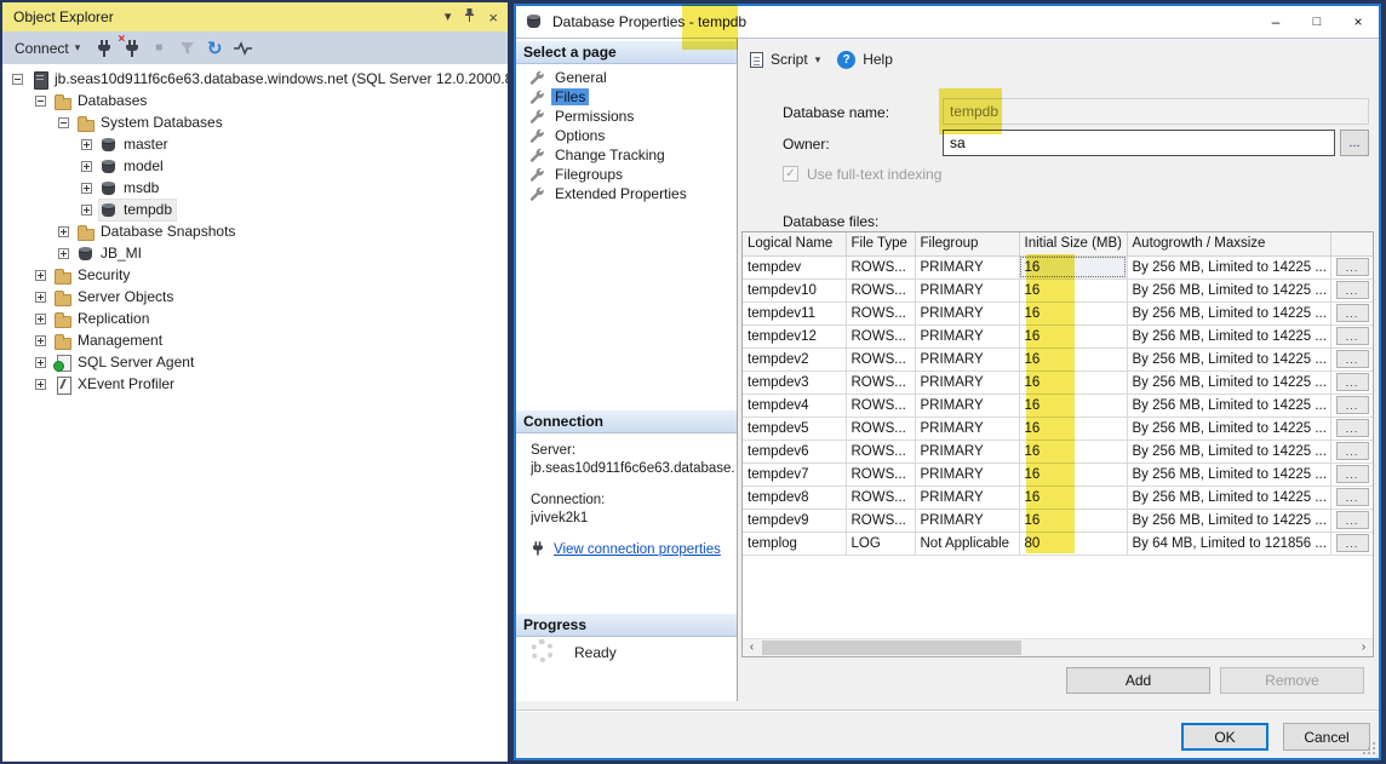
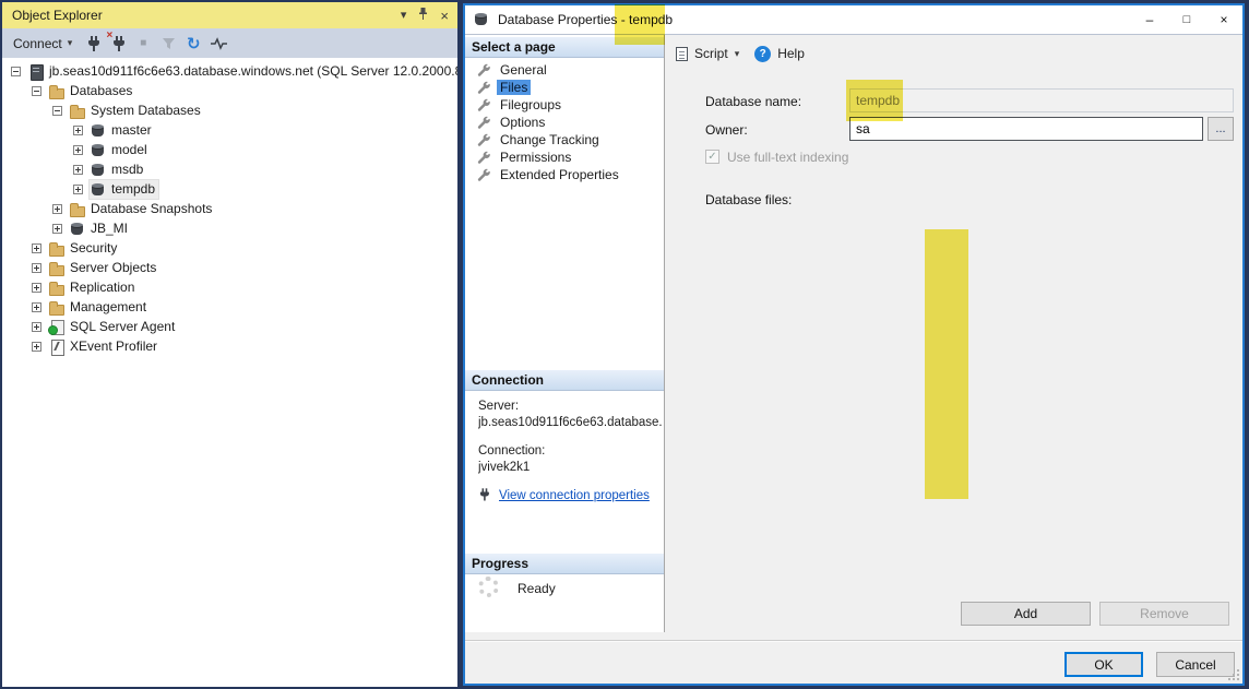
  Object Explorer
  ▾
  ×
  Connect
  ▾
  ×
  ■
  ↻
  jb.seas10d911f6c6e63.database.windows.net (SQL Server 12.0.2000.
  Databases
  System Databases
  master
  model
  msdb
  tempdb
  Database Snapshots
  JB_MI
  Security
  Server Objects
  Replication
  Management
  SQL Server Agent
  XEvent Profiler
  Database Properties - tempdb
  –
  □
  ×
  Select a page
  General
  Files
- Permissions
+ Filegroups
  Options
  Change Tracking
- Filegroups
+ Permissions
  Extended Properties
  Connection
  Server:
  jb.seas10d911f6c6e63.database.
  Connection:
  jvivek2k1
  View connection properties
  Progress
  Ready
  Script
  ▾
  ?
  Help
  Database name:
  tempdb
  Owner:
  sa
  ...
  ✓
  Use full-text indexing
  Database files:
- Logical Name	File Type	Filegroup	Initial Size (MB)	Autogrowth / Maxsize
- tempdev	ROWS...	PRIMARY	16	By 256 MB, Limited to 14225 ...	...
- tempdev10	ROWS...	PRIMARY	16	By 256 MB, Limited to 14225 ...	...
- tempdev11	ROWS...	PRIMARY	16	By 256 MB, Limited to 14225 ...	...
- tempdev12	ROWS...	PRIMARY	16	By 256 MB, Limited to 14225 ...	...
- tempdev2	ROWS...	PRIMARY	16	By 256 MB, Limited to 14225 ...	...
- tempdev3	ROWS...	PRIMARY	16	By 256 MB, Limited to 14225 ...	...
- tempdev4	ROWS...	PRIMARY	16	By 256 MB, Limited to 14225 ...	...
- tempdev5	ROWS...	PRIMARY	16	By 256 MB, Limited to 14225 ...	...
- tempdev6	ROWS...	PRIMARY	16	By 256 MB, Limited to 14225 ...	...
- tempdev7	ROWS...	PRIMARY	16	By 256 MB, Limited to 14225 ...	...
- tempdev8	ROWS...	PRIMARY	16	By 256 MB, Limited to 14225 ...	...
- tempdev9	ROWS...	PRIMARY	16	By 256 MB, Limited to 14225 ...	...
- templog	LOG	Not Applicable	80	By 64 MB, Limited to 121856 ...	...
- ‹
- ›
  Add
  Remove
  OK
  Cancel
